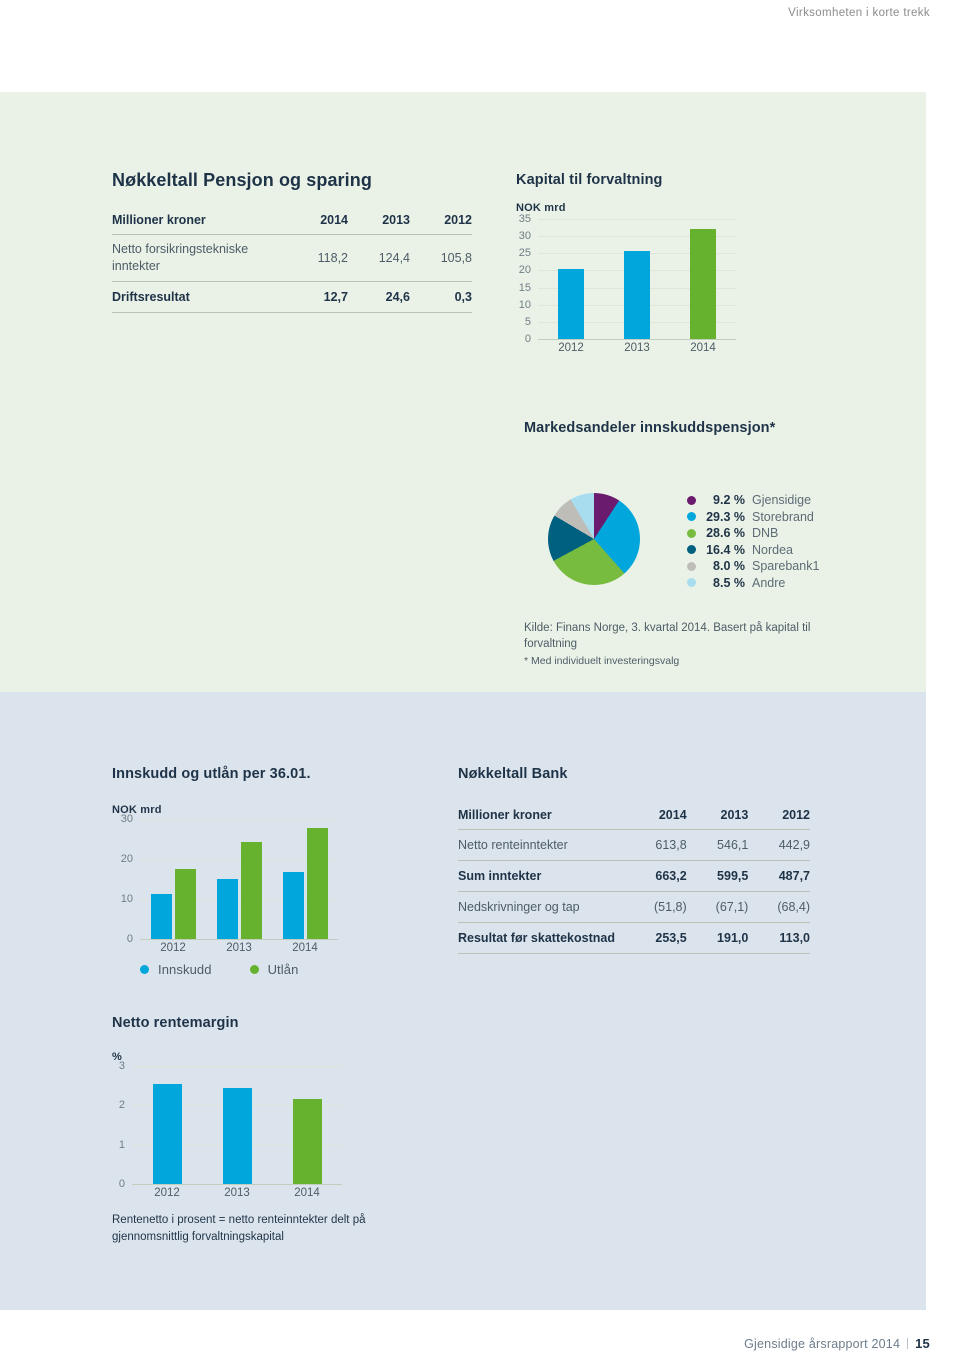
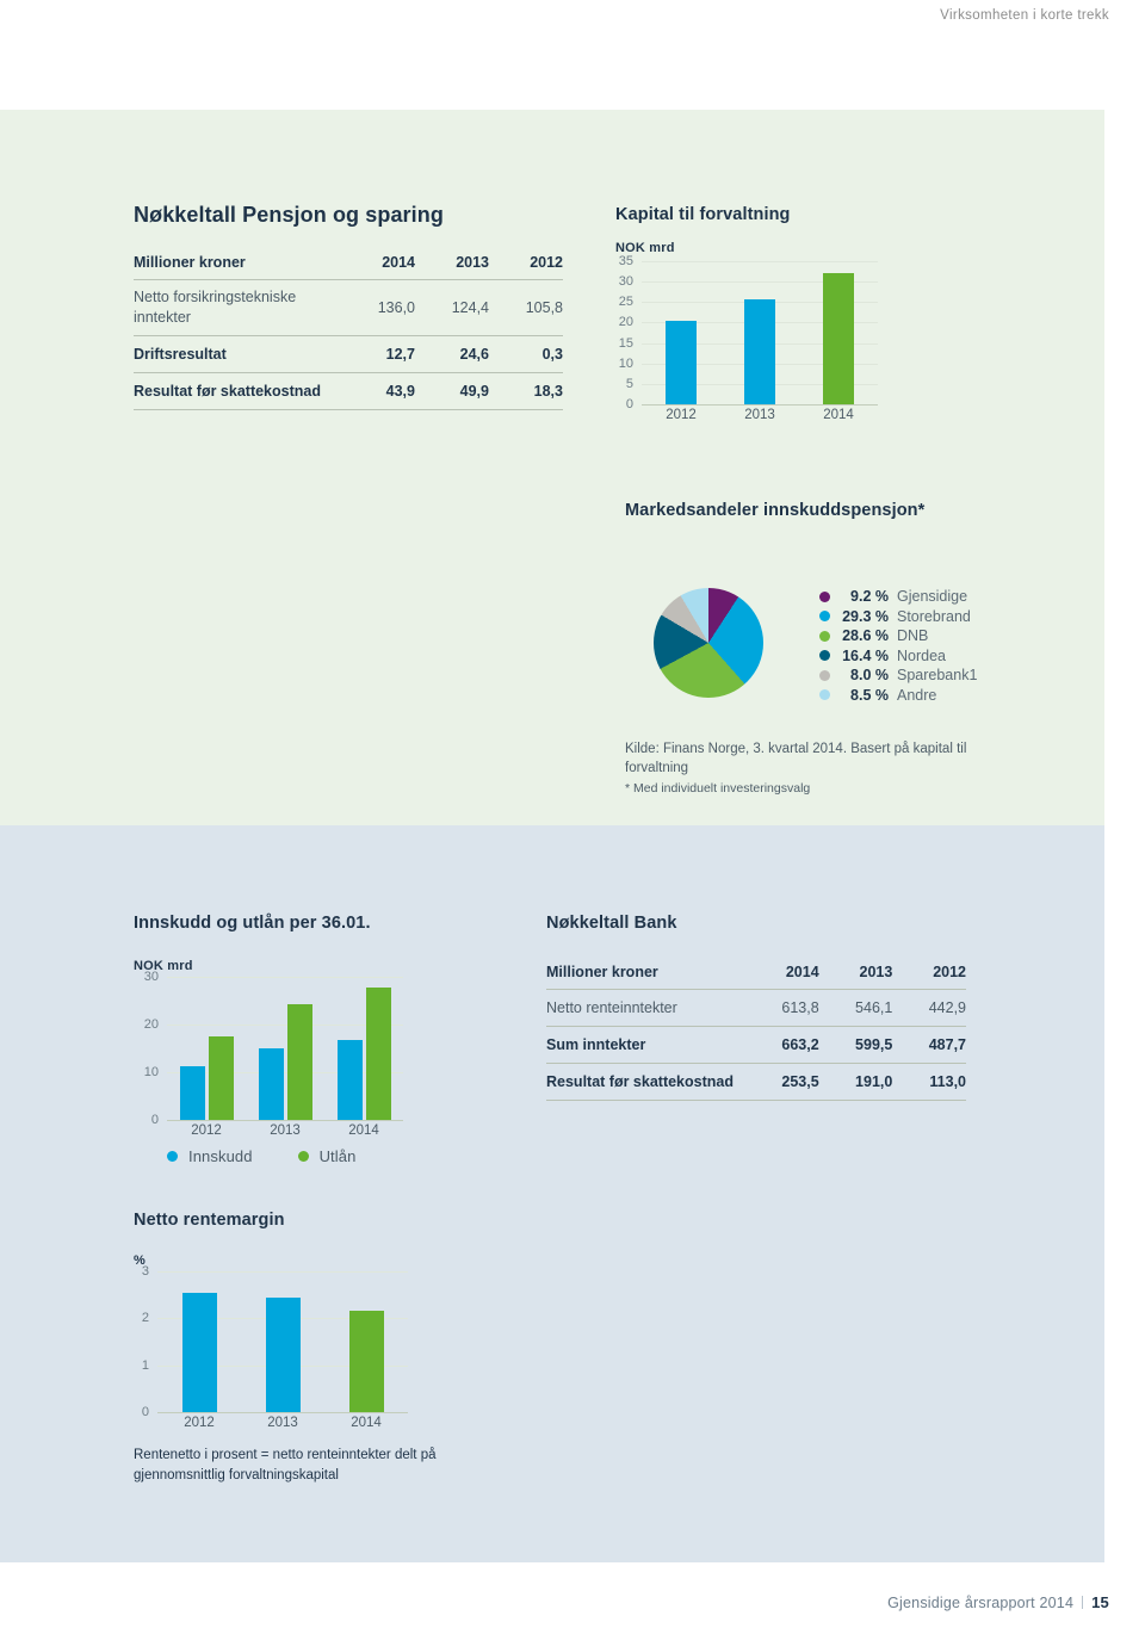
  Virksomheten i korte trekk
  Nøkkeltall Pensjon og sparing
  Millioner kroner	2014	2013	2012
- Netto forsikringstekniske inntekter	118,2	124,4	105,8
+ Netto forsikringstekniske inntekter	136,0	124,4	105,8
  Driftsresultat	12,7	24,6	0,3
+ Resultat før skattekostnad	43,9	49,9	18,3
  Kapital til forvaltning
  NOK mrd
  0
  5
  10
  15
  20
  25
  30
  35
  2012
  2013
  2014
  Markedsandeler innskuddspensjon*
  9.2 %
  Gjensidige
  29.3 %
  Storebrand
  28.6 %
  DNB
  16.4 %
  Nordea
  8.0 %
  Sparebank1
  8.5 %
  Andre
  Kilde: Finans Norge, 3. kvartal 2014. Basert på kapital til forvaltning
  * Med individuelt investeringsvalg
  Innskudd og utlån per 36.01.
  NOK mrd
  0
  10
  20
  30
  2012
  2013
  2014
  Innskudd
  Utlån
  Netto rentemargin
  %
  0
  1
  2
  3
  2012
  2013
  2014
  Rentenetto i prosent = netto renteinntekter delt på gjennomsnittlig forvaltningskapital
  Nøkkeltall Bank
  Millioner kroner	2014	2013	2012
  Netto renteinntekter	613,8	546,1	442,9
  Sum inntekter	663,2	599,5	487,7
- Nedskrivninger og tap	(51,8)	(67,1)	(68,4)
  Resultat før skattekostnad	253,5	191,0	113,0
  Gjensidige årsrapport 2014
  15
